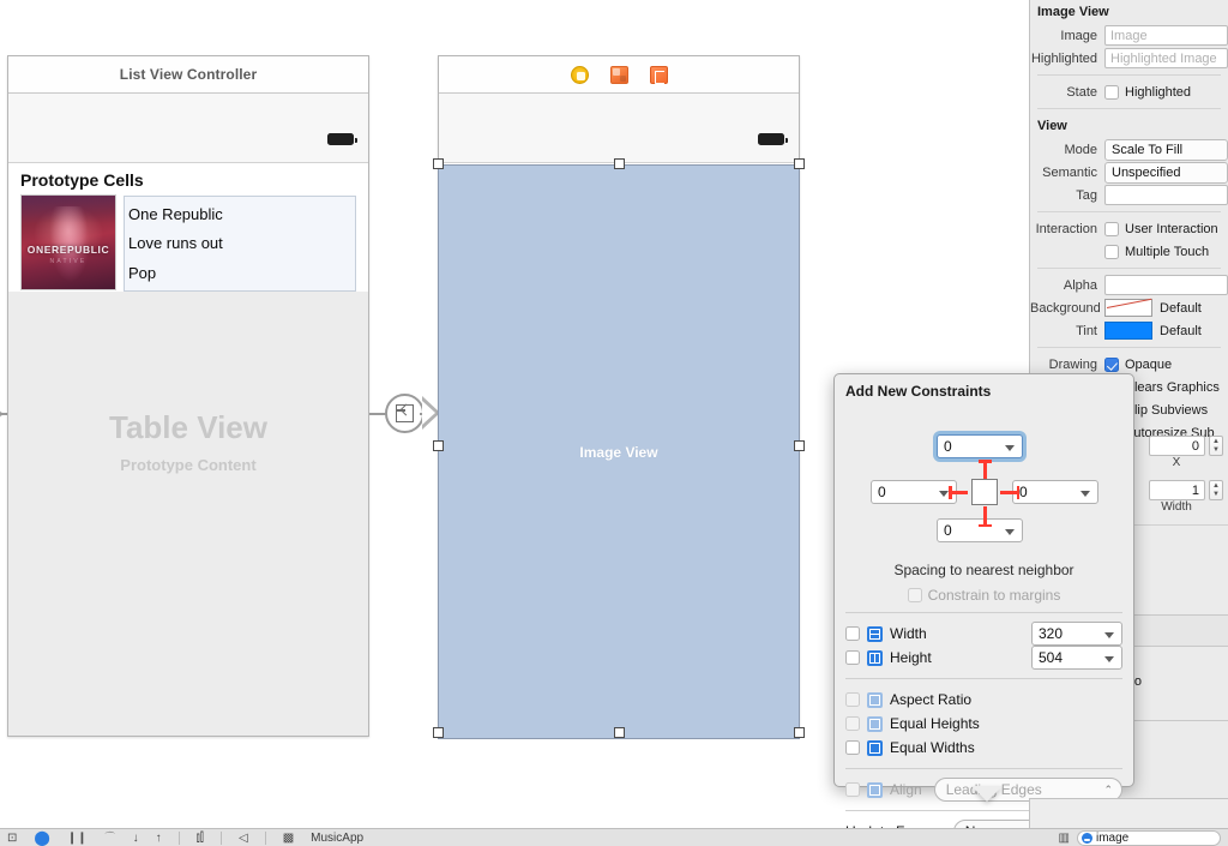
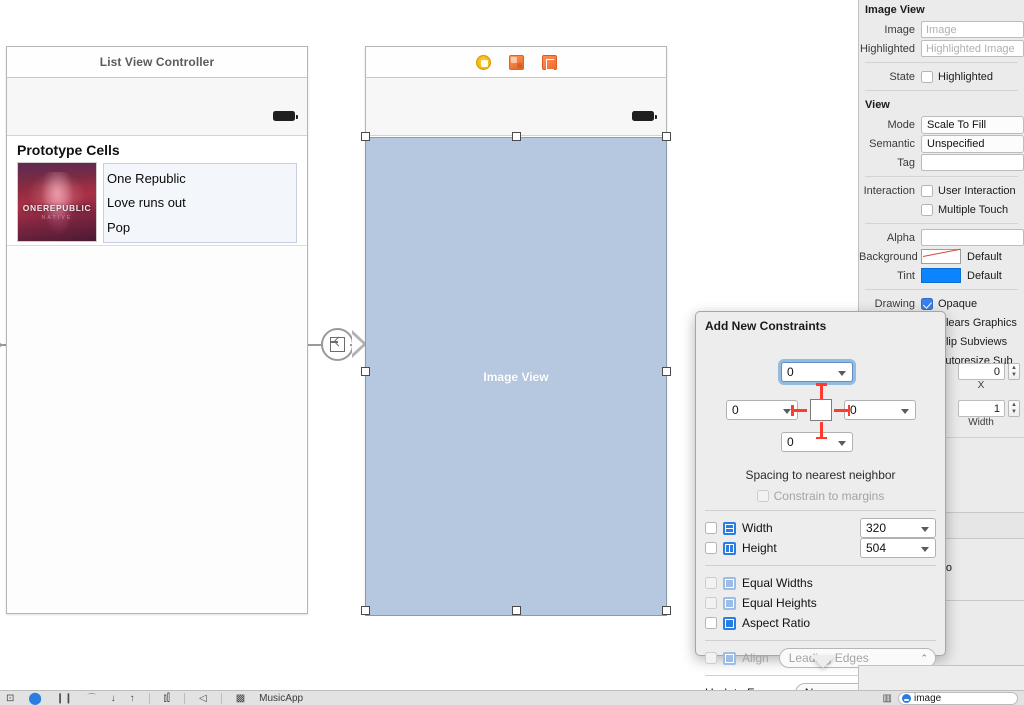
  List View Controller
  Prototype Cells
  ONEREPUBLIC
  One Republic
  Love runs out
  Pop
- Table View
- Prototype Content
  Image View
  Image View
  Image
  Image
  Highlighted
  Highlighted Image
  State
  Highlighted
  View
  Mode
  Scale To Fill
  Semantic
  Unspecified
  Tag
  Interaction
  User Interaction
  Multiple Touch
  Alpha
  Background
  Default
  Tint
  Default
  Drawing
  Opaque
  lears Graphics
  lip Subviews
  utoresize Sub
  0
  X
  1
  Width
  Add New Constraints
  0
  0
  0
  0
  Spacing to nearest neighbor
  Constrain to margins
  Width
  320
  Height
  504
- Aspect Ratio
+ Equal Widths
  Equal Heights
- Equal Widths
+ Aspect Ratio
  Align
  Leading Edges
  ⌃
  ⊡
  ⬤
  ❙❙
  ⌒
  ↓
  ↑
  ⫾⫿
  ◁
  ▩
  MusicApp
  ▥
  image
